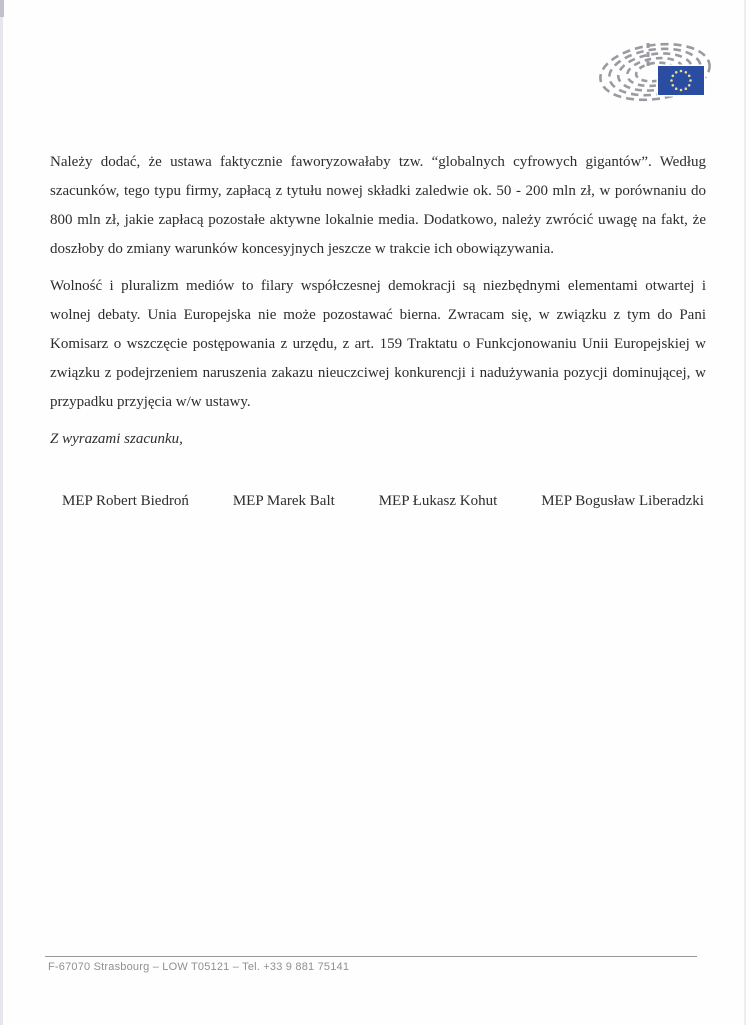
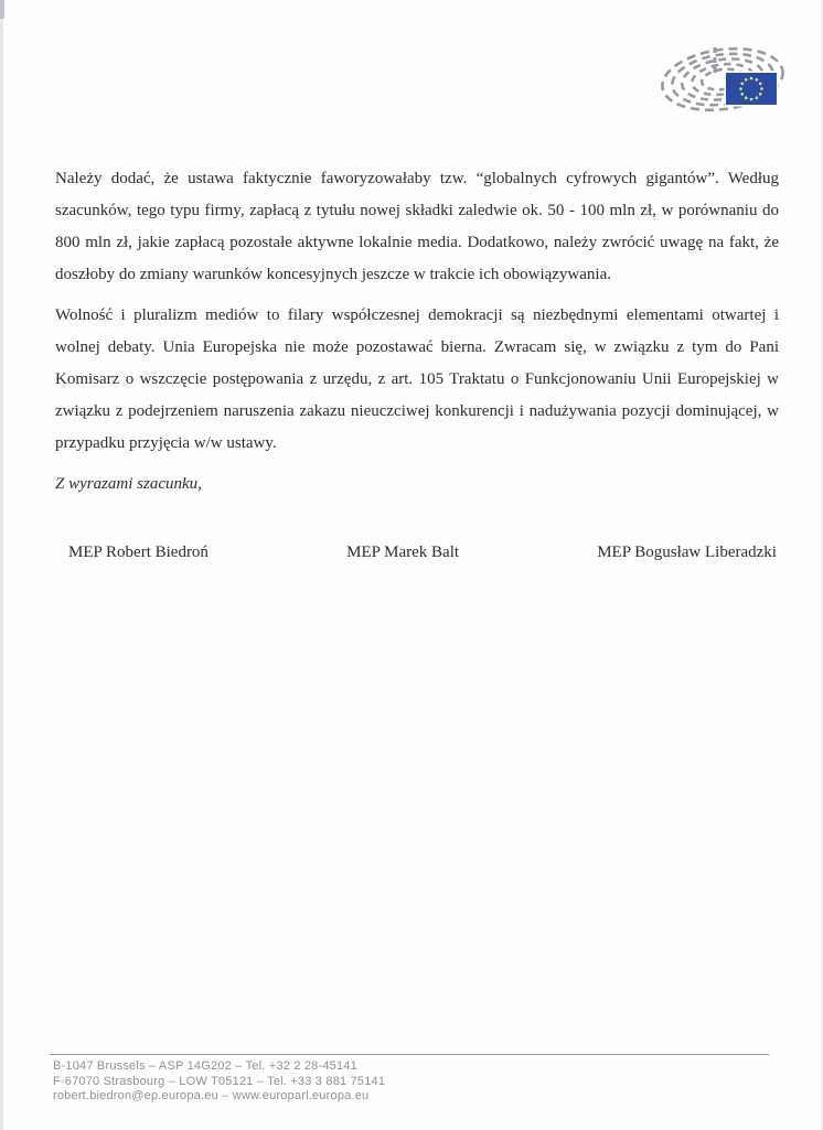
- Należy dodać, że ustawa faktycznie faworyzowałaby tzw. “globalnych cyfrowych gigantów”. Według szacunków, tego typu firmy, zapłacą z tytułu nowej składki zaledwie ok. 50 - 200 mln zł, w porównaniu do 800 mln zł, jakie zapłacą pozostałe aktywne lokalnie media. Dodatkowo, należy zwrócić uwagę na fakt, że doszłoby do zmiany warunków koncesyjnych jeszcze w trakcie ich obowiązywania.
+ Należy dodać, że ustawa faktycznie faworyzowałaby tzw. “globalnych cyfrowych gigantów”. Według szacunków, tego typu firmy, zapłacą z tytułu nowej składki zaledwie ok. 50 - 100 mln zł, w porównaniu do 800 mln zł, jakie zapłacą pozostałe aktywne lokalnie media. Dodatkowo, należy zwrócić uwagę na fakt, że doszłoby do zmiany warunków koncesyjnych jeszcze w trakcie ich obowiązywania.
- Wolność i pluralizm mediów to filary współczesnej demokracji są niezbędnymi elementami otwartej i wolnej debaty. Unia Europejska nie może pozostawać bierna. Zwracam się, w związku z tym do Pani Komisarz o wszczęcie postępowania z urzędu, z art. 159 Traktatu o Funkcjonowaniu Unii Europejskiej w związku z podejrzeniem naruszenia zakazu nieuczciwej konkurencji i nadużywania pozycji dominującej, w przypadku przyjęcia w/w ustawy.
+ Wolność i pluralizm mediów to filary współczesnej demokracji są niezbędnymi elementami otwartej i wolnej debaty. Unia Europejska nie może pozostawać bierna. Zwracam się, w związku z tym do Pani Komisarz o wszczęcie postępowania z urzędu, z art. 105 Traktatu o Funkcjonowaniu Unii Europejskiej w związku z podejrzeniem naruszenia zakazu nieuczciwej konkurencji i nadużywania pozycji dominującej, w przypadku przyjęcia w/w ustawy.
  Z wyrazami szacunku,
  MEP Robert Biedroń
  MEP Marek Balt
- MEP Łukasz Kohut
  MEP Bogusław Liberadzki
+ B-1047 Brussels – ASP 14G202 – Tel. +32 2 28-45141
- F-67070 Strasbourg – LOW T05121 – Tel. +33 9 881 75141
+ F-67070 Strasbourg – LOW T05121 – Tel. +33 3 881 75141
+ robert.biedron@ep.europa.eu – www.europarl.europa.eu
